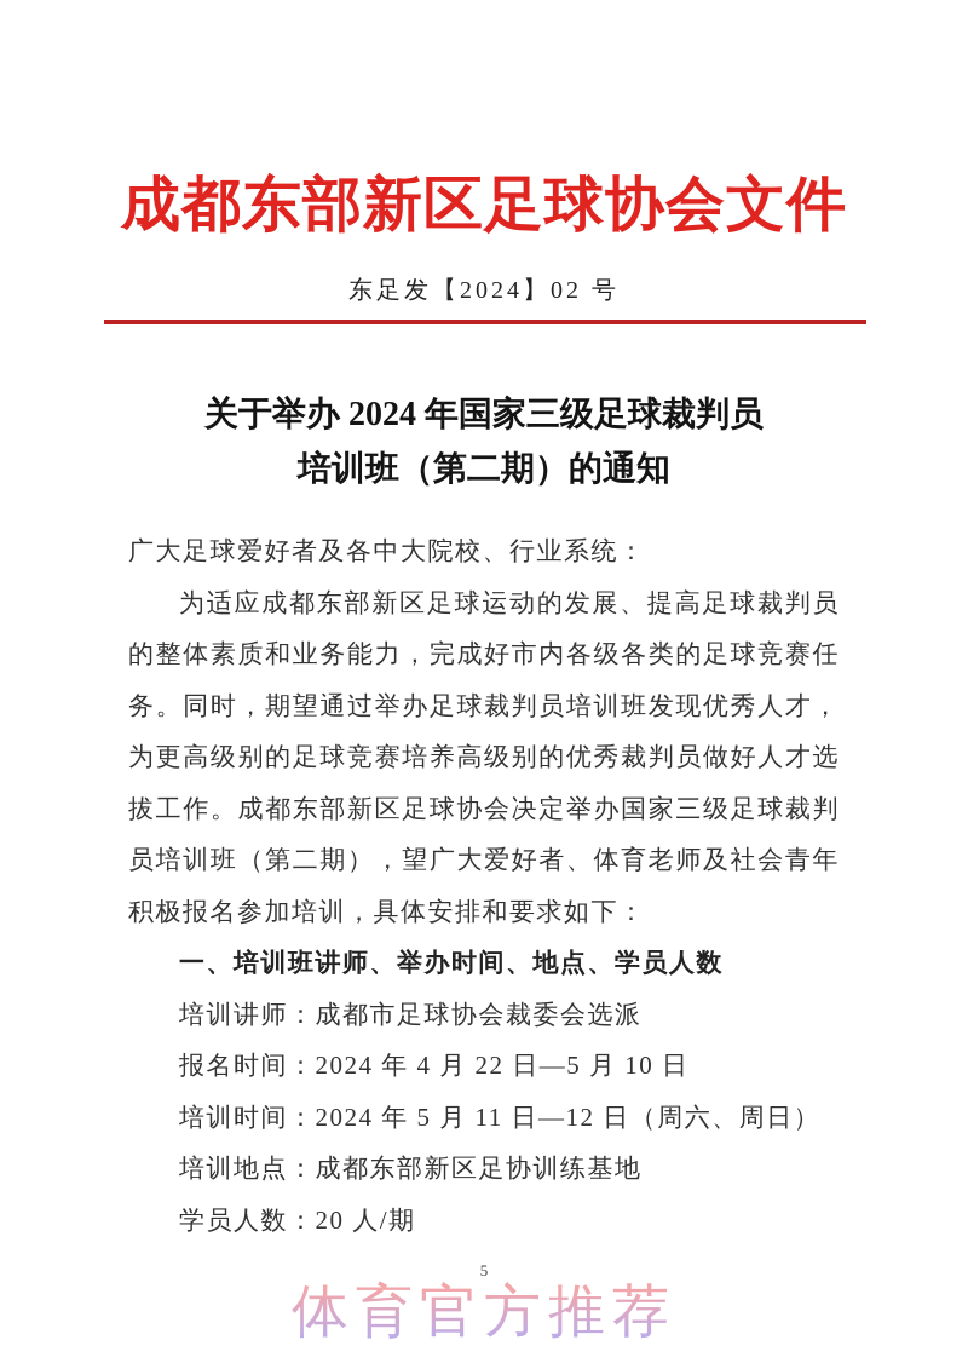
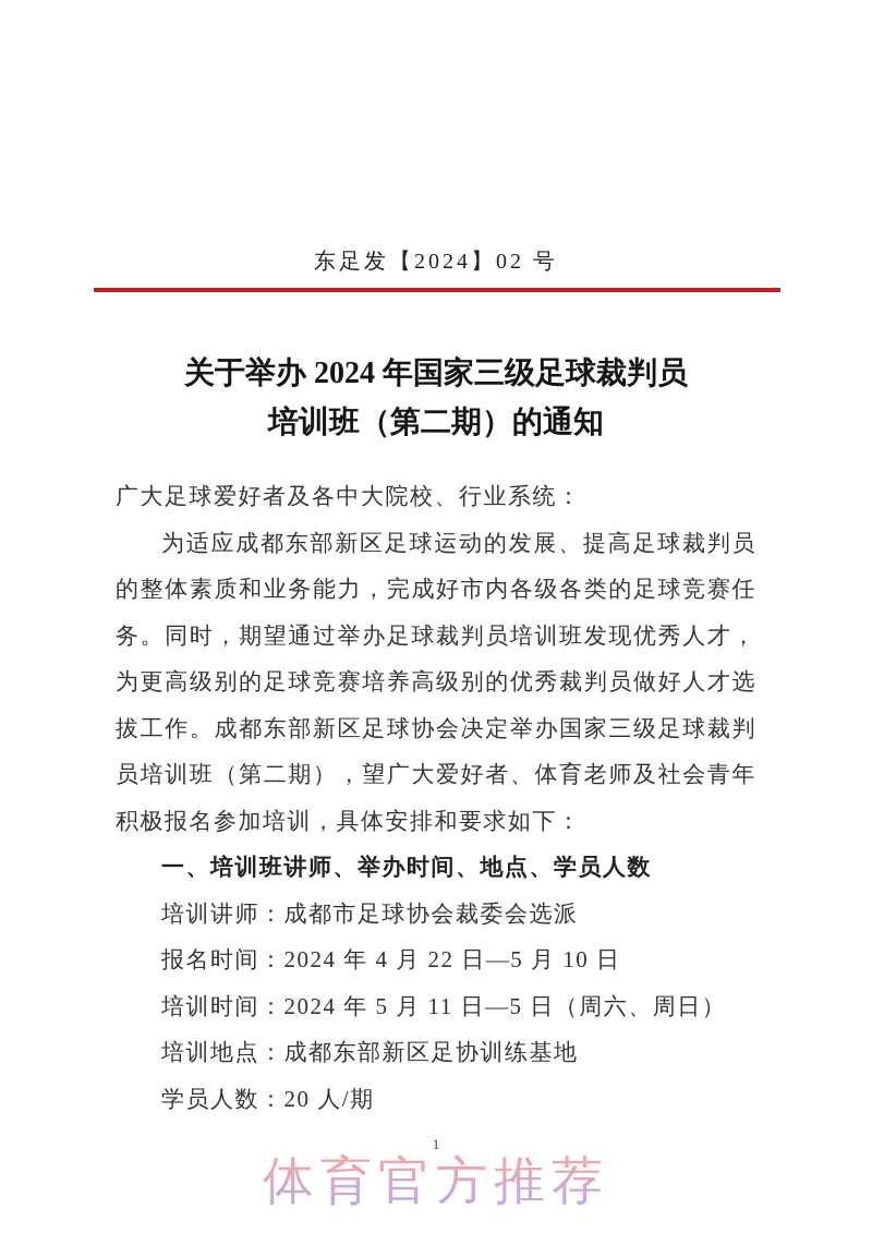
- 成都东部新区足球协会文件
  东足发【2024】02 号
  关于举办 2024 年国家三级足球裁判员
  培训班（第二期）的通知
  广大足球爱好者及各中大院校、行业系统：
  为适应成都东部新区足球运动的发展、提高足球裁判员的整体素质和业务能力，完成好市内各级各类的足球竞赛任务。同时，期望通过举办足球裁判员培训班发现优秀人才，为更高级别的足球竞赛培养高级别的优秀裁判员做好人才选拔工作。成都东部新区足球协会决定举办国家三级足球裁判员培训班（第二期），望广大爱好者、体育老师及社会青年积极报名参加培训，具体安排和要求如下：
  一、培训班讲师、举办时间、地点、学员人数
  培训讲师：成都市足球协会裁委会选派
  报名时间：2024 年 4 月 22 日—5 月 10 日
- 培训时间：2024 年 5 月 11 日—12 日（周六、周日）
+ 培训时间：2024 年 5 月 11 日—5 日（周六、周日）
  培训地点：成都东部新区足协训练基地
  学员人数：20 人/期
- 5
+ 1
  体育官方推荐
